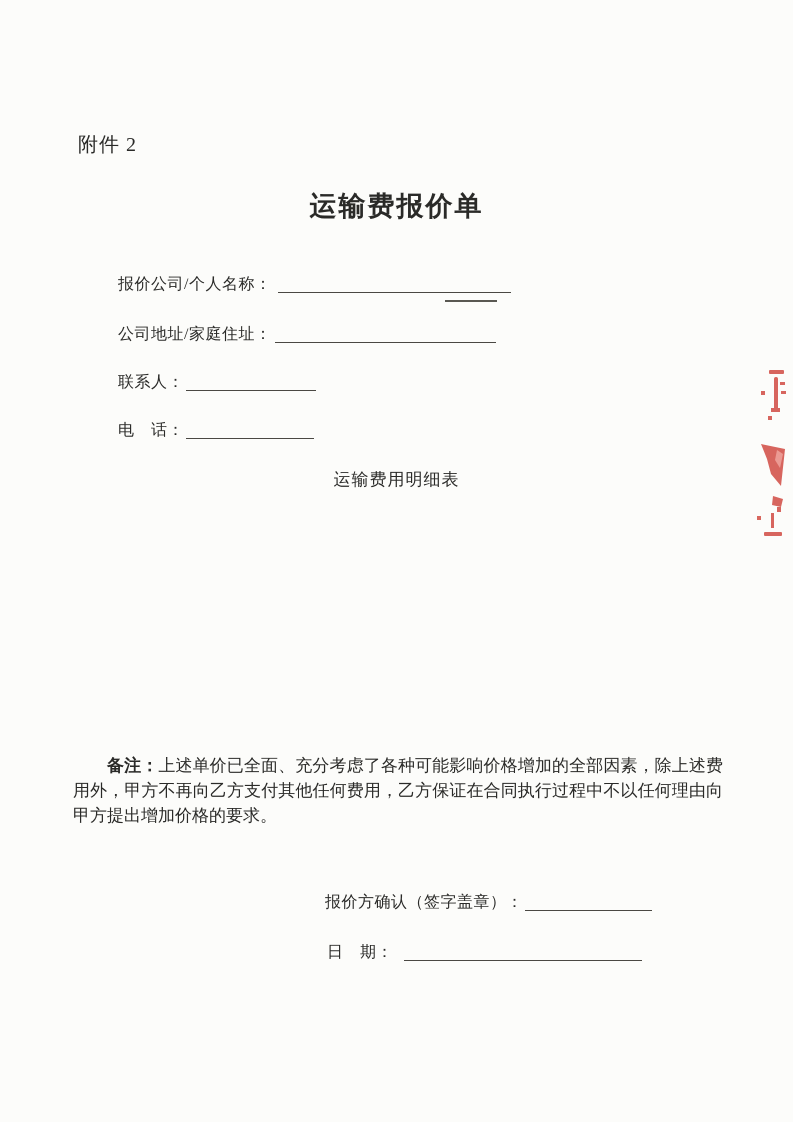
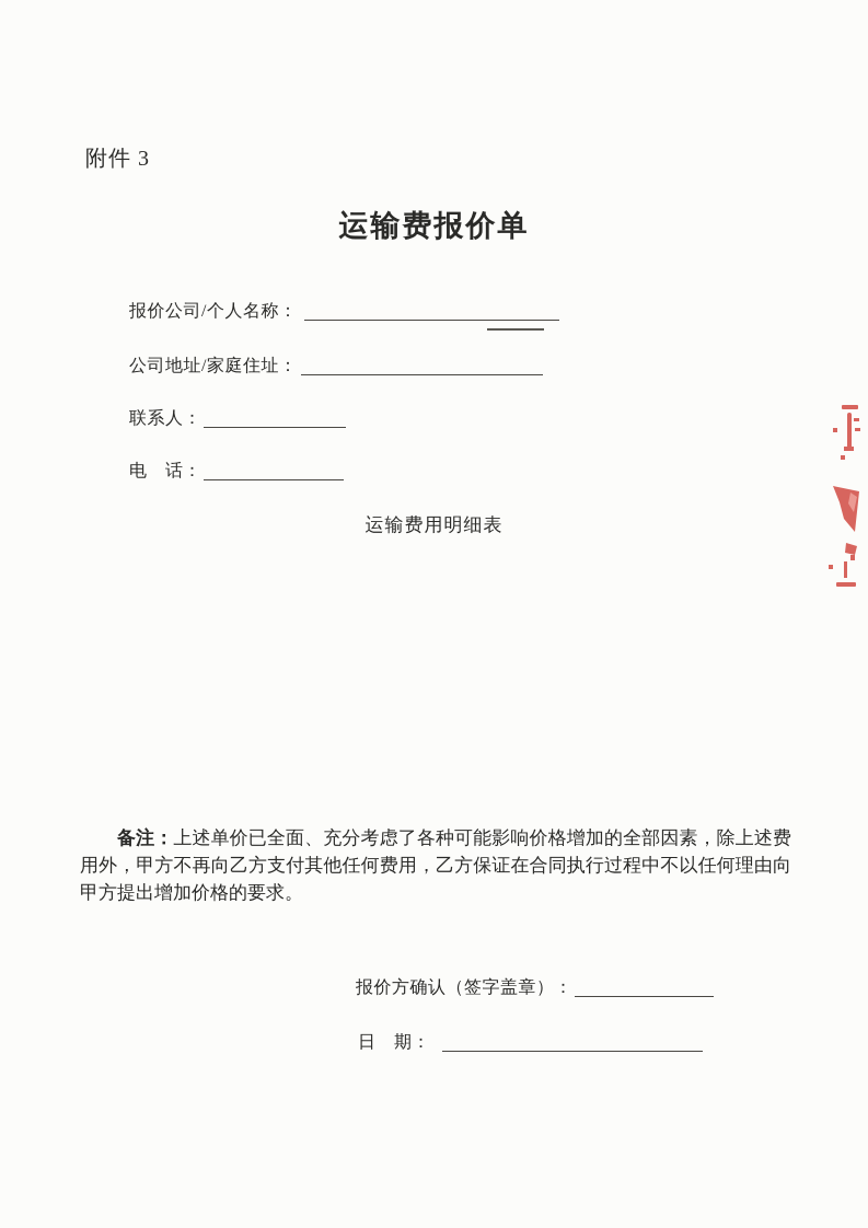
- 附件 2
+ 附件 3
  运输费报价单
  报价公司/个人名称：
  公司地址/家庭住址：
  联系人：
  电 话：
  运输费用明细表
  备注：上述单价已全面、充分考虑了各种可能影响价格增加的全部因素，除上述费用外，甲方不再向乙方支付其他任何费用，乙方保证在合同执行过程中不以任何理由向甲方提出增加价格的要求。
  报价方确认（签字盖章）：
  日 期：
